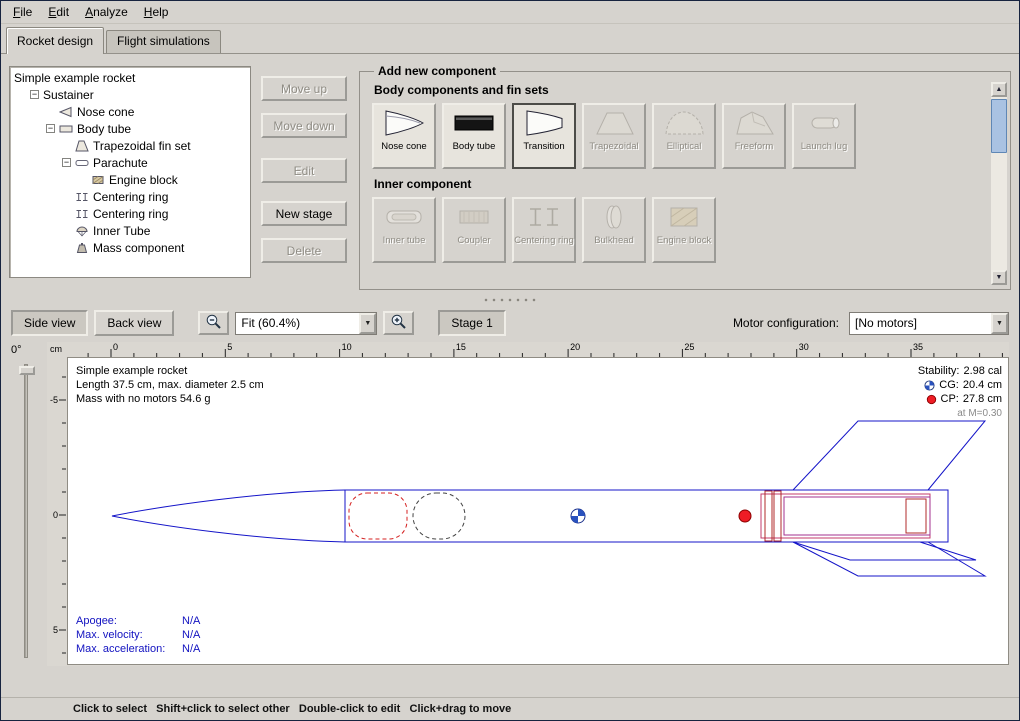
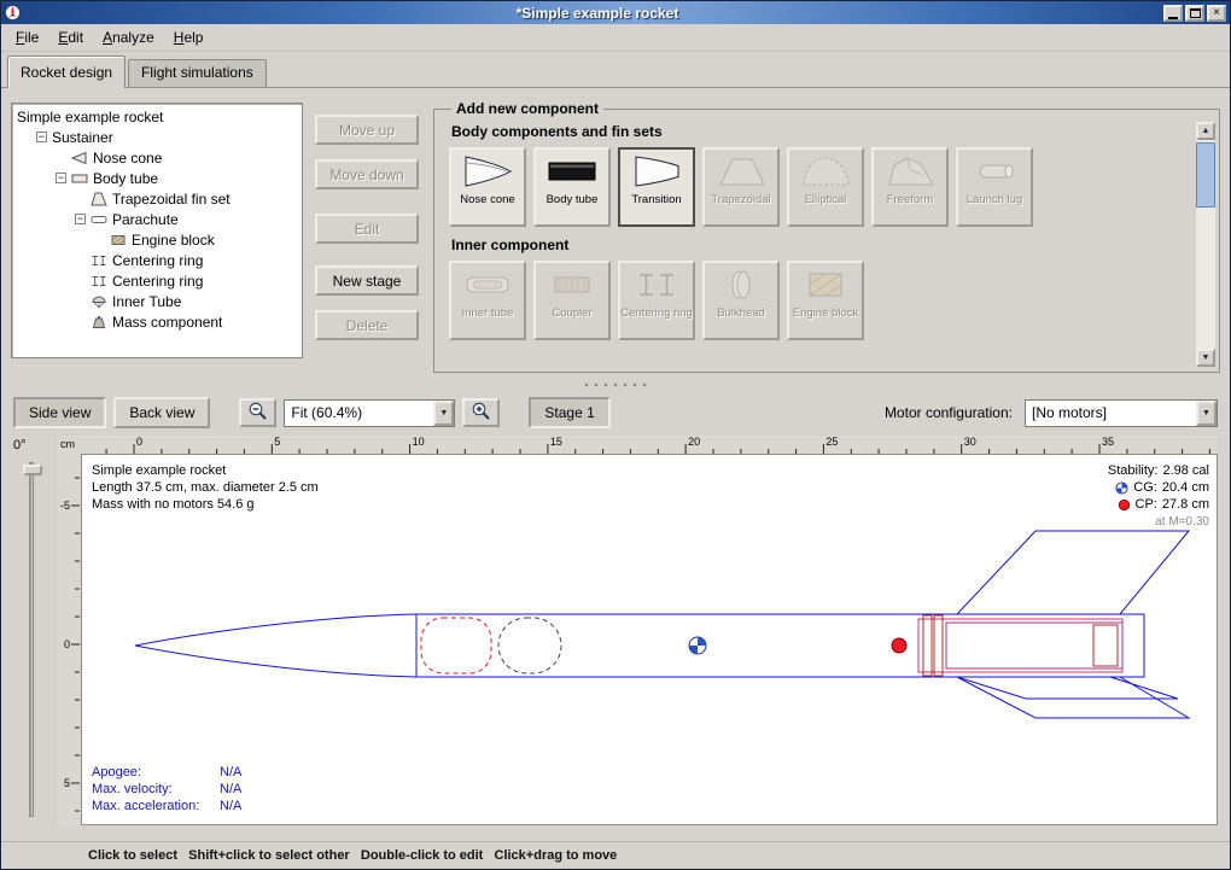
+ *Simple example rocket
+ ×
  File
  Edit
  Analyze
  Help
  Rocket design
  Flight simulations
  Simple example rocket
  −
  Sustainer
  Nose cone
  −
  Body tube
  Trapezoidal fin set
  −
  Parachute
  Engine block
  Centering ring
  Centering ring
  Inner Tube
  Mass component
  Move up
  Move down
  Edit
  New stage
  Delete
  Add new component
  Body components and fin sets
  Nose cone
  Body tube
  Transition
  Trapezoidal
  Elliptical
  Freeform
  Launch lug
  Inner component
  Inner tube
  Coupler
  Centering ring
  Bulkhead
  Engine block
  Side view
  Back view
  Fit (60.4%)
  Stage 1
  Motor configuration:
  [No motors]
  0°
  cm
  0
  5
  10
  15
  20
  25
  30
  35
  -5
  0
  5
  Simple example rocket
  Length 37.5 cm, max. diameter 2.5 cm
  Mass with no motors 54.6 g
  Stability:
  2.98 cal
  CG:
  20.4 cm
  CP:
  27.8 cm
  at M=0.30
  Apogee:
  N/A
  Max. velocity:
  N/A
  Max. acceleration:
  N/A
  Click to select Shift+click to select other Double-click to edit Click+drag to move
